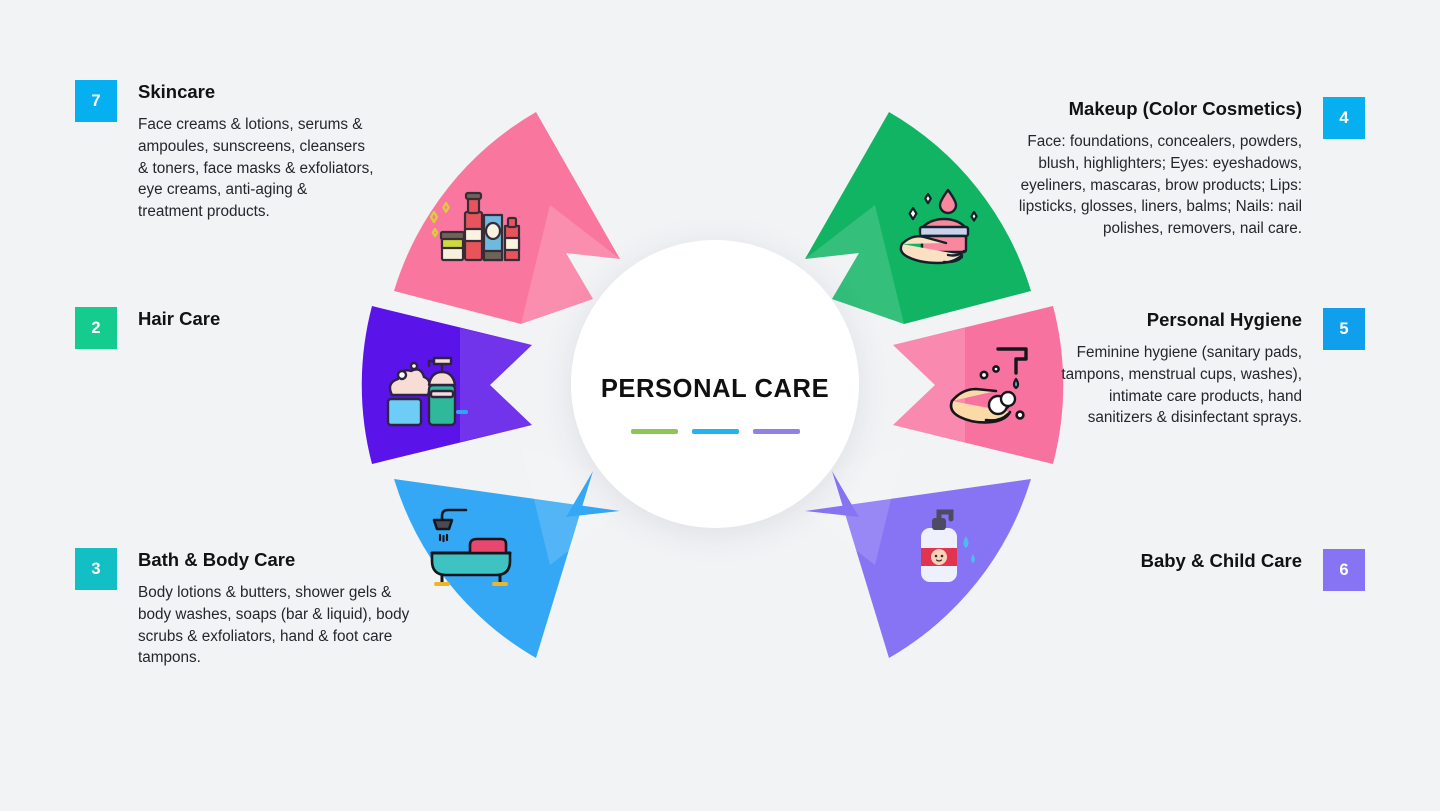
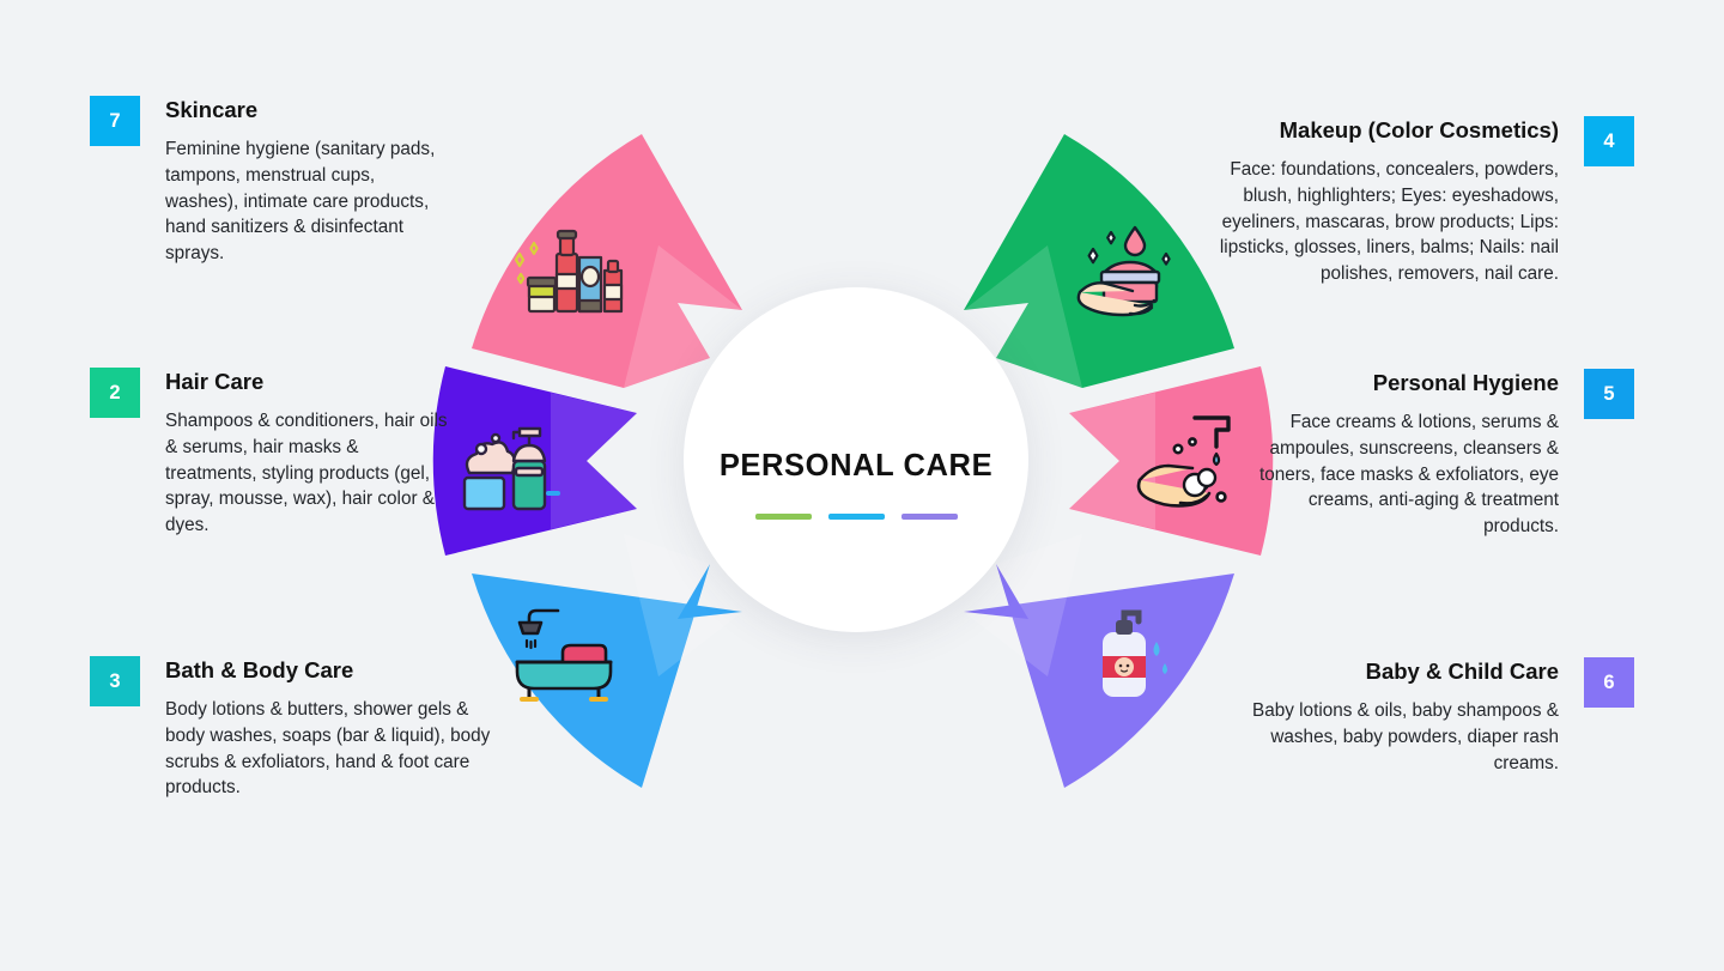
  PERSONAL CARE
  7
  Skincare
- Face creams & lotions, serums & ampoules, sunscreens, cleansers & toners, face masks & exfoliators, eye creams, anti-aging & treatment products.
+ Feminine hygiene (sanitary pads, tampons, menstrual cups, washes), intimate care products, hand sanitizers & disinfectant sprays.
  2
  Hair Care
+ Shampoos & conditioners, hair oils & serums, hair masks & treatments, styling products (gel, spray, mousse, wax), hair color & dyes.
  3
  Bath & Body Care
- Body lotions & butters, shower gels & body washes, soaps (bar & liquid), body scrubs & exfoliators, hand & foot care tampons.
+ Body lotions & butters, shower gels & body washes, soaps (bar & liquid), body scrubs & exfoliators, hand & foot care products.
  4
  Makeup (Color Cosmetics)
  Face: foundations, concealers, powders, blush, highlighters; Eyes: eyeshadows, eyeliners, mascaras, brow products; Lips: lipsticks, glosses, liners, balms; Nails: nail polishes, removers, nail care.
  5
  Personal Hygiene
- Feminine hygiene (sanitary pads, tampons, menstrual cups, washes), intimate care products, hand sanitizers & disinfectant sprays.
+ Face creams & lotions, serums & ampoules, sunscreens, cleansers & toners, face masks & exfoliators, eye creams, anti-aging & treatment products.
  6
  Baby & Child Care
+ Baby lotions & oils, baby shampoos & washes, baby powders, diaper rash creams.
